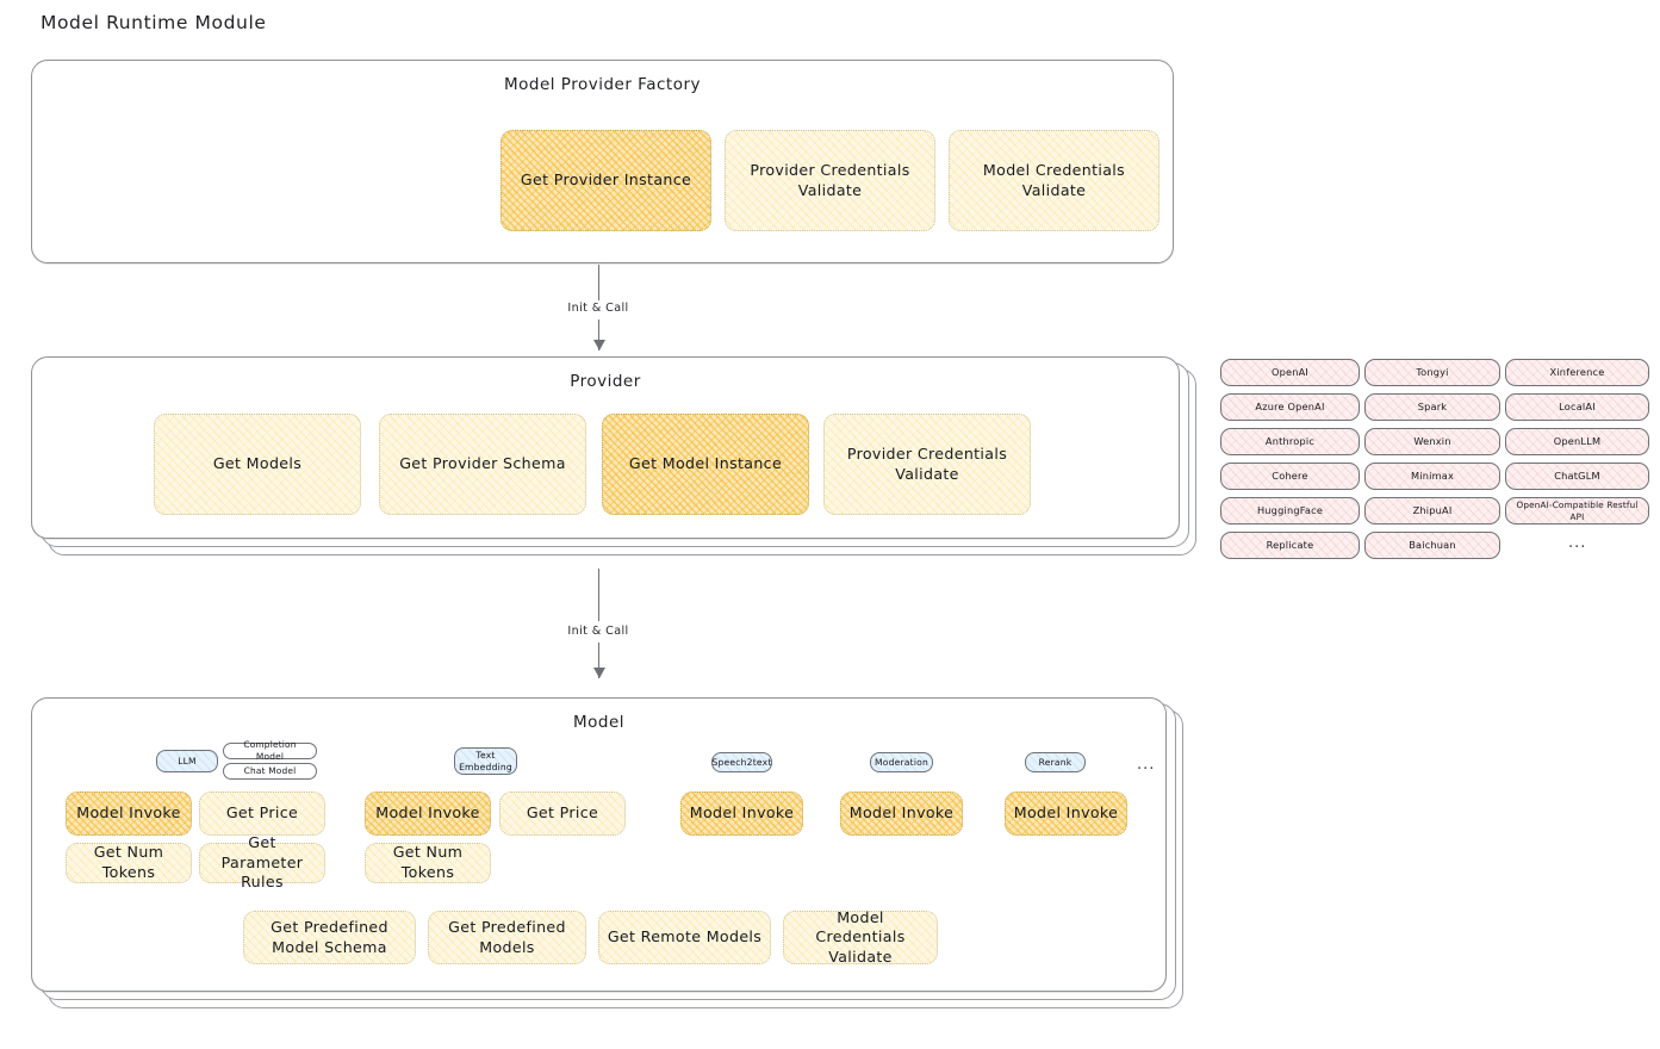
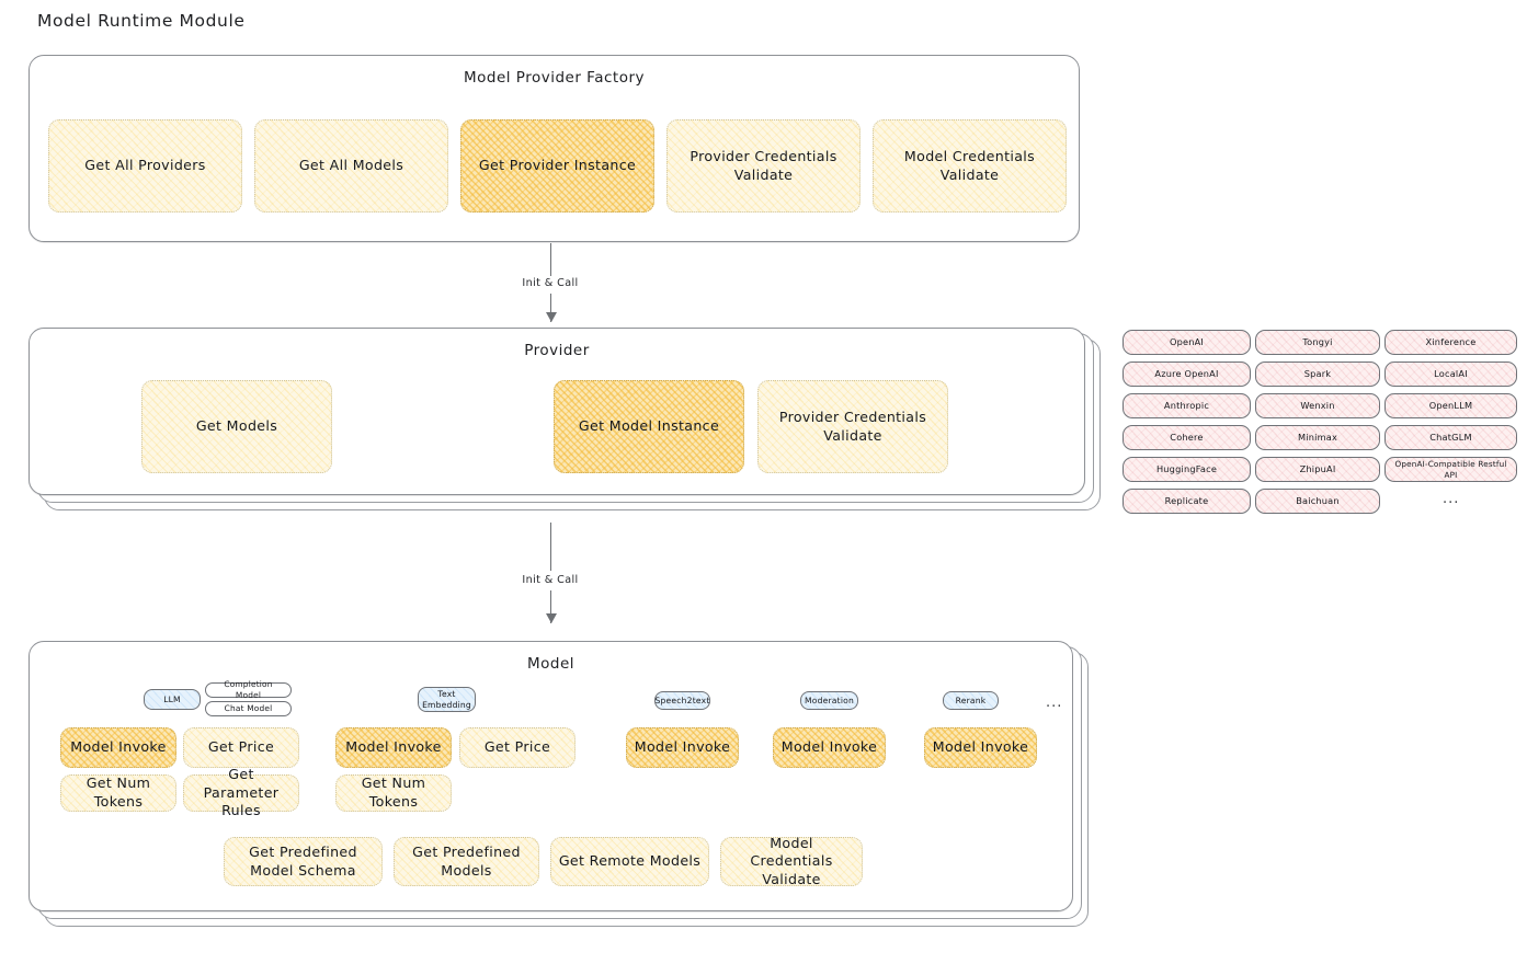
  Model Runtime Module
  Model Provider Factory
+ Get All Providers
+ Get All Models
  Get Provider Instance
  Provider Credentials Validate
  Model Credentials Validate
  Init & Call
  Provider
  Get Models
- Get Provider Schema
  Get Model Instance
  Provider Credentials Validate
  OpenAI
  Azure OpenAI
  Anthropic
  Cohere
  HuggingFace
  Replicate
  Tongyi
  Spark
  Wenxin
  Minimax
  ZhipuAI
  Baichuan
  Xinference
  LocalAI
  OpenLLM
  ChatGLM
  OpenAI-Compatible Restful API
  ...
  Init & Call
  Model
  LLM
  Completion Model
  Chat Model
  Model Invoke
  Get Price
  Get Num Tokens
  Get Parameter Rules
  Text Embedding
  Model Invoke
  Get Price
  Get Num Tokens
  Speech2text
  Model Invoke
  Moderation
  Model Invoke
  Rerank
  Model Invoke
  ...
  Get Predefined Model Schema
  Get Predefined Models
  Get Remote Models
  Model Credentials Validate
